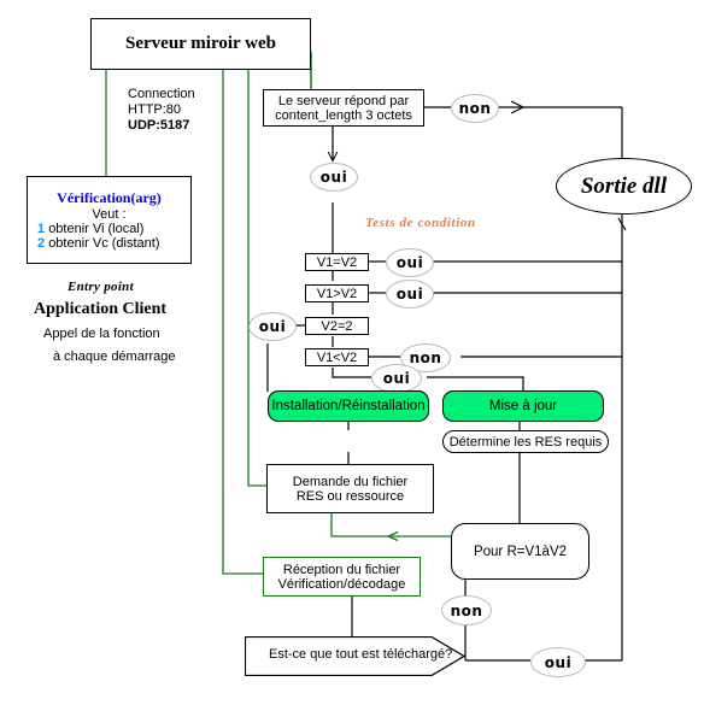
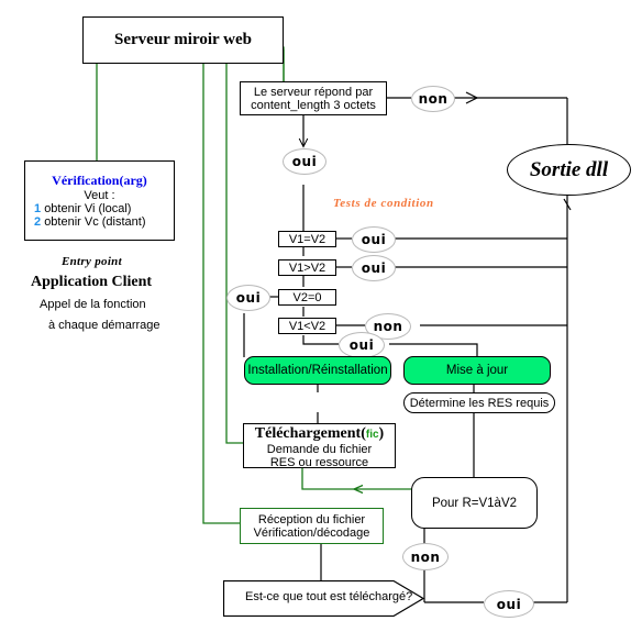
  Serveur miroir web
- Connection
- HTTP:80
- UDP:5187
  Le serveur répond par
  content_length 3 octets
  non
  oui
  Sortie dll
  Vérification(arg)
  Veut :
  1 obtenir Vi (local)
  2 obtenir Vc (distant)
  Entry point
  Application Client
  Appel de la fonction
  à chaque démarrage
  Tests de condition
  V1=V2
  V1>V2
- V2=2
+ V2=0
  V1<V2
  oui
  oui
  oui
  non
  oui
  Installation/Réinstallation
  Mise à jour
  Détermine les RES requis
+ Téléchargement(fic)
  Demande du fichier
  RES ou ressource
  Pour R=V1àV2
  Réception du fichier
  Vérification/décodage
  non
  Est-ce que tout est téléchargé?
  oui
